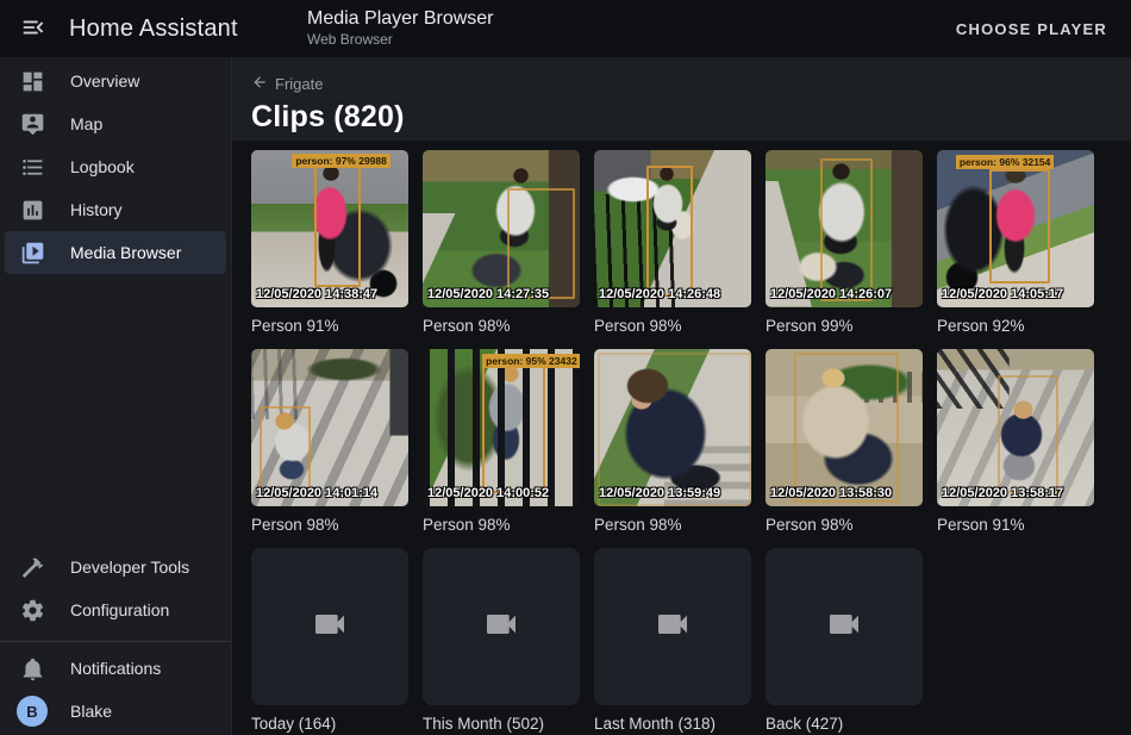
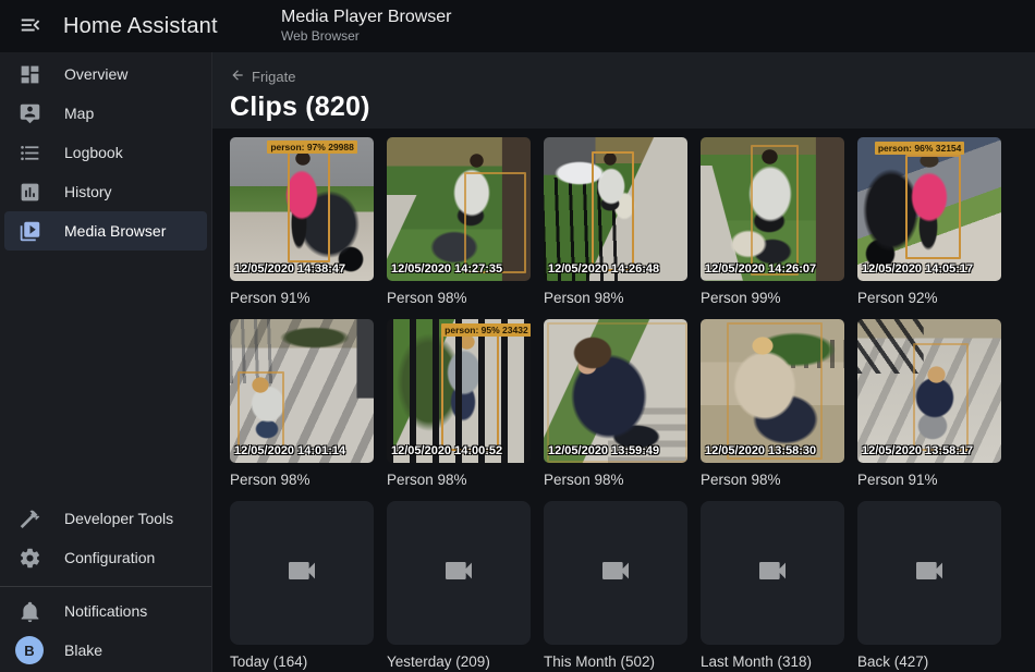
  Home Assistant
  Media Player Browser
  Web Browser
- CHOOSE PLAYER
  Overview
  Map
  Logbook
  History
  Media Browser
  Developer Tools
  Configuration
  Notifications
  B
  Blake
  Frigate
  Clips (820)
  person: 97% 29988
  12/05/2020 14:38:47
  Person 91%
  12/05/2020 14:27:35
  Person 98%
  12/05/2020 14:26:48
  Person 98%
  12/05/2020 14:26:07
  Person 99%
  person: 96% 32154
  12/05/2020 14:05:17
  Person 92%
  12/05/2020 14:01:14
  Person 98%
  person: 95% 23432
  12/05/2020 14:00:52
  Person 98%
  12/05/2020 13:59:49
  Person 98%
  12/05/2020 13:58:30
  Person 98%
  12/05/2020 13:58:17
  Person 91%
  Today (164)
+ Yesterday (209)
  This Month (502)
  Last Month (318)
  Back (427)
